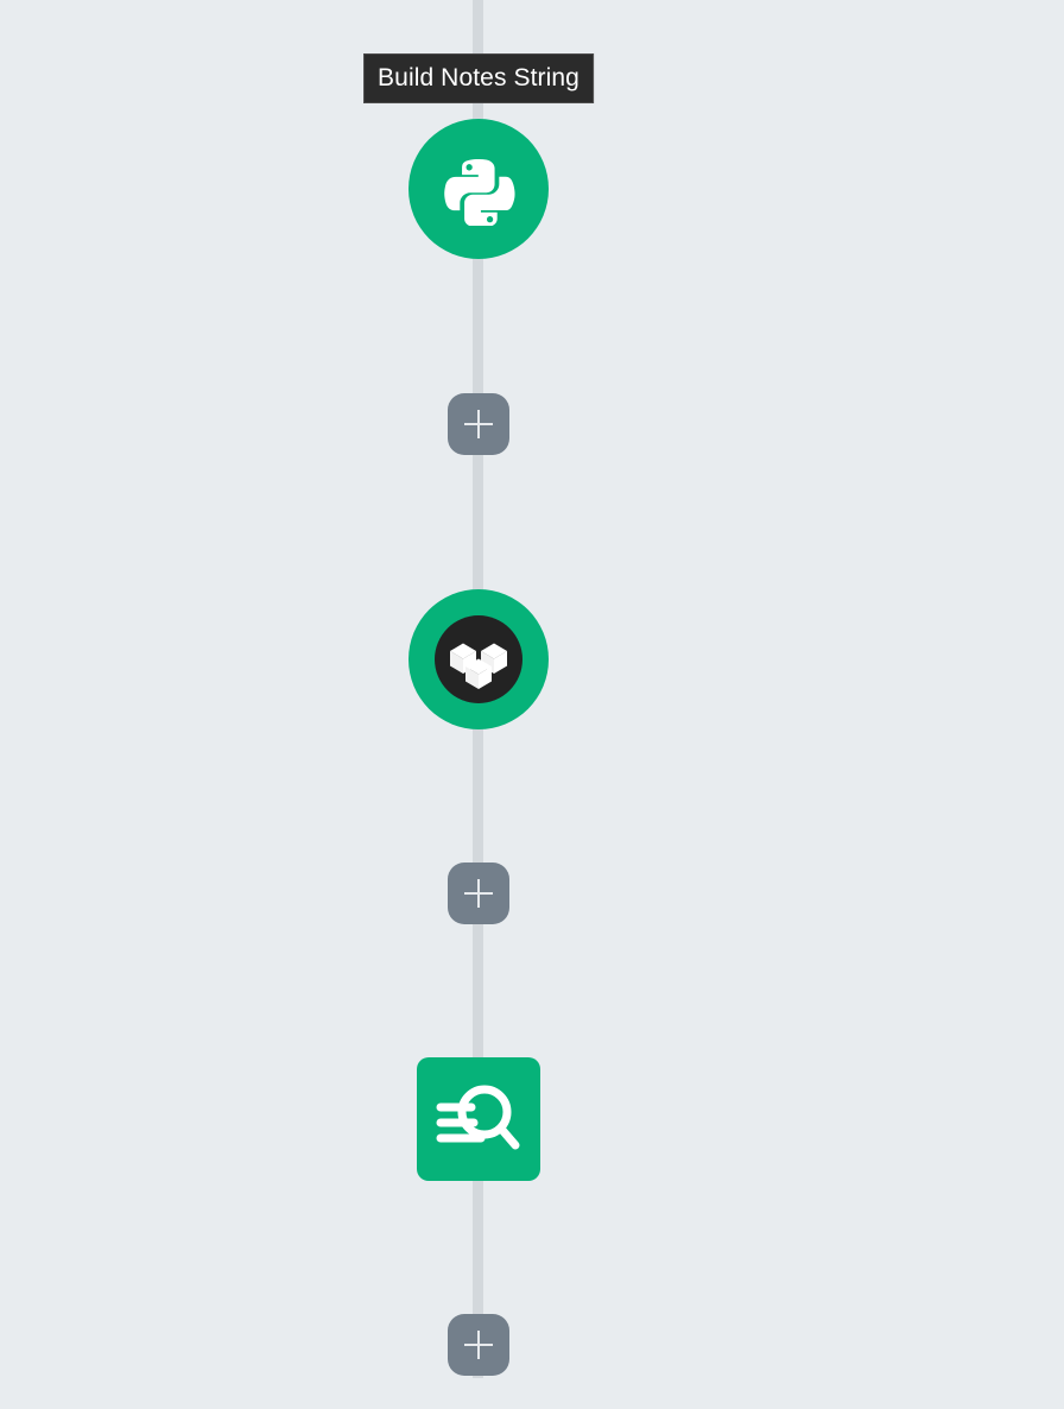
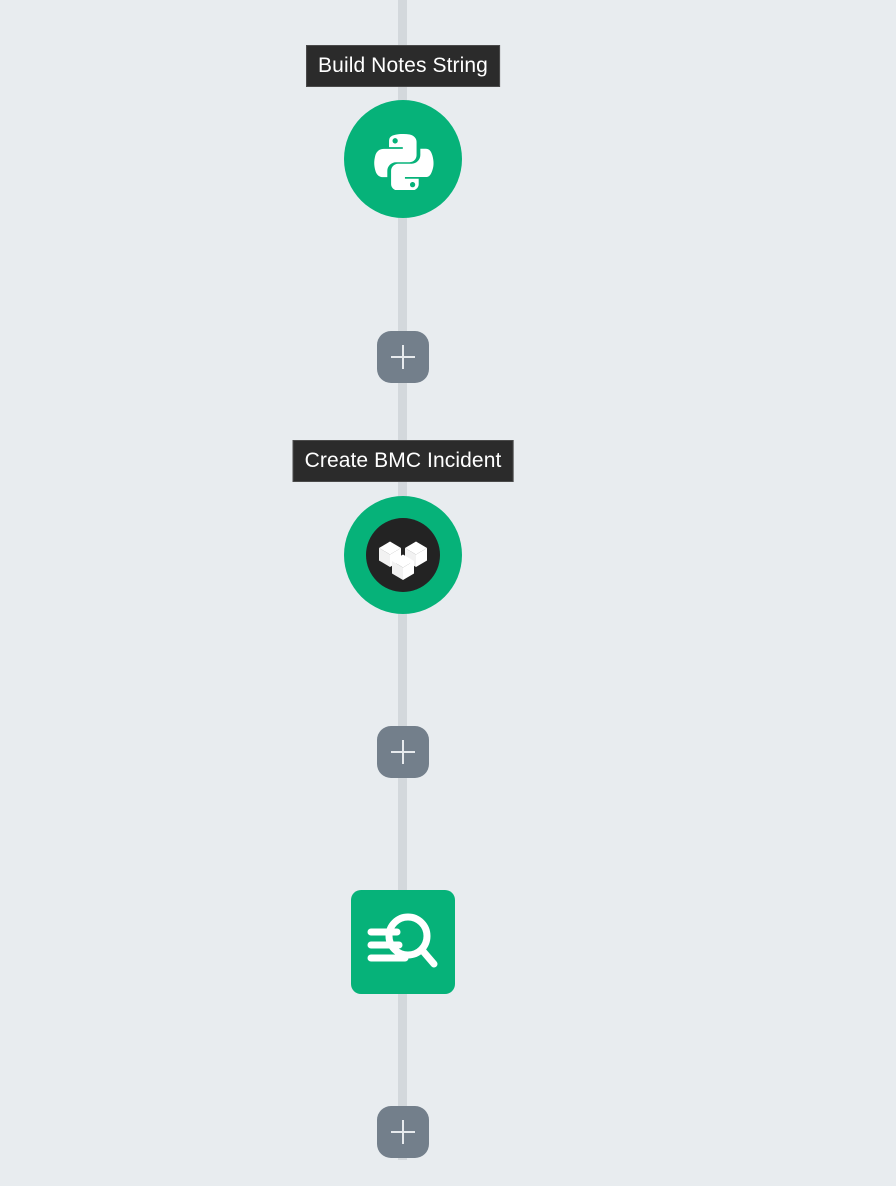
  Build Notes String
+ Create BMC Incident
